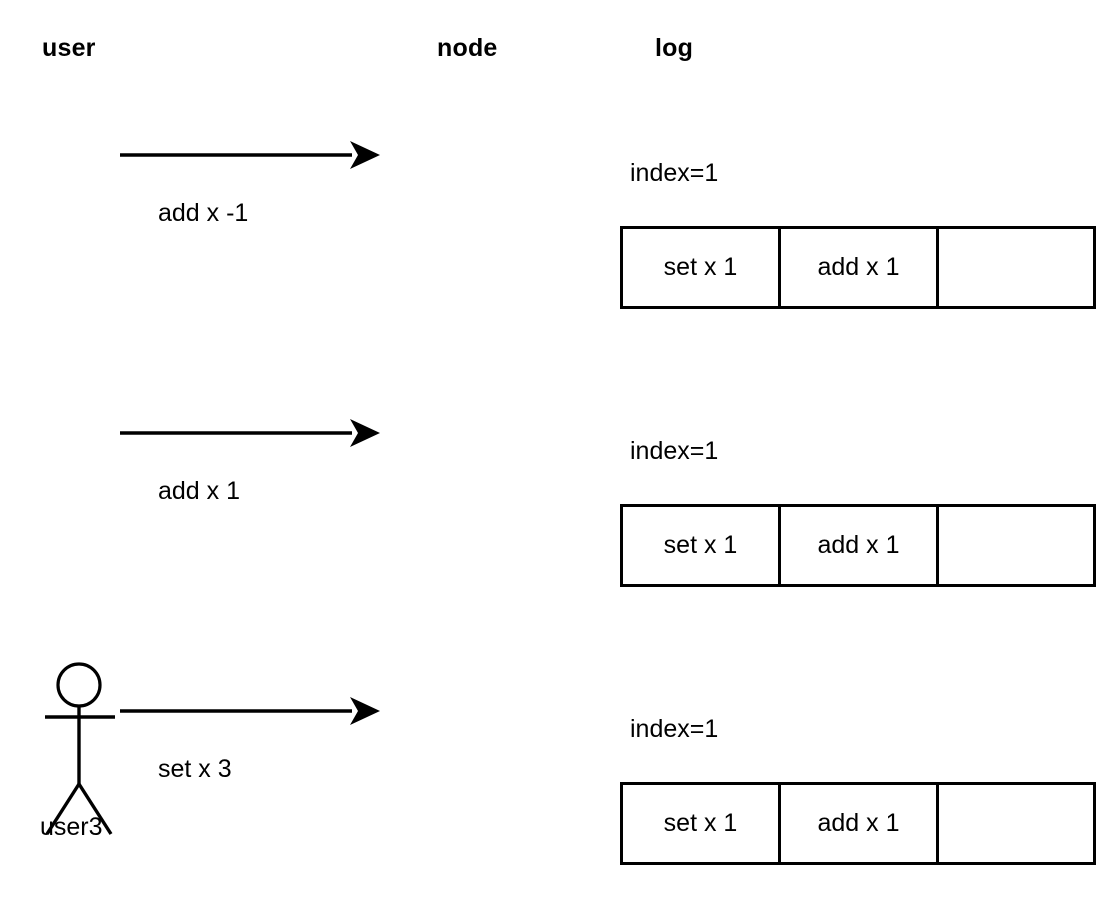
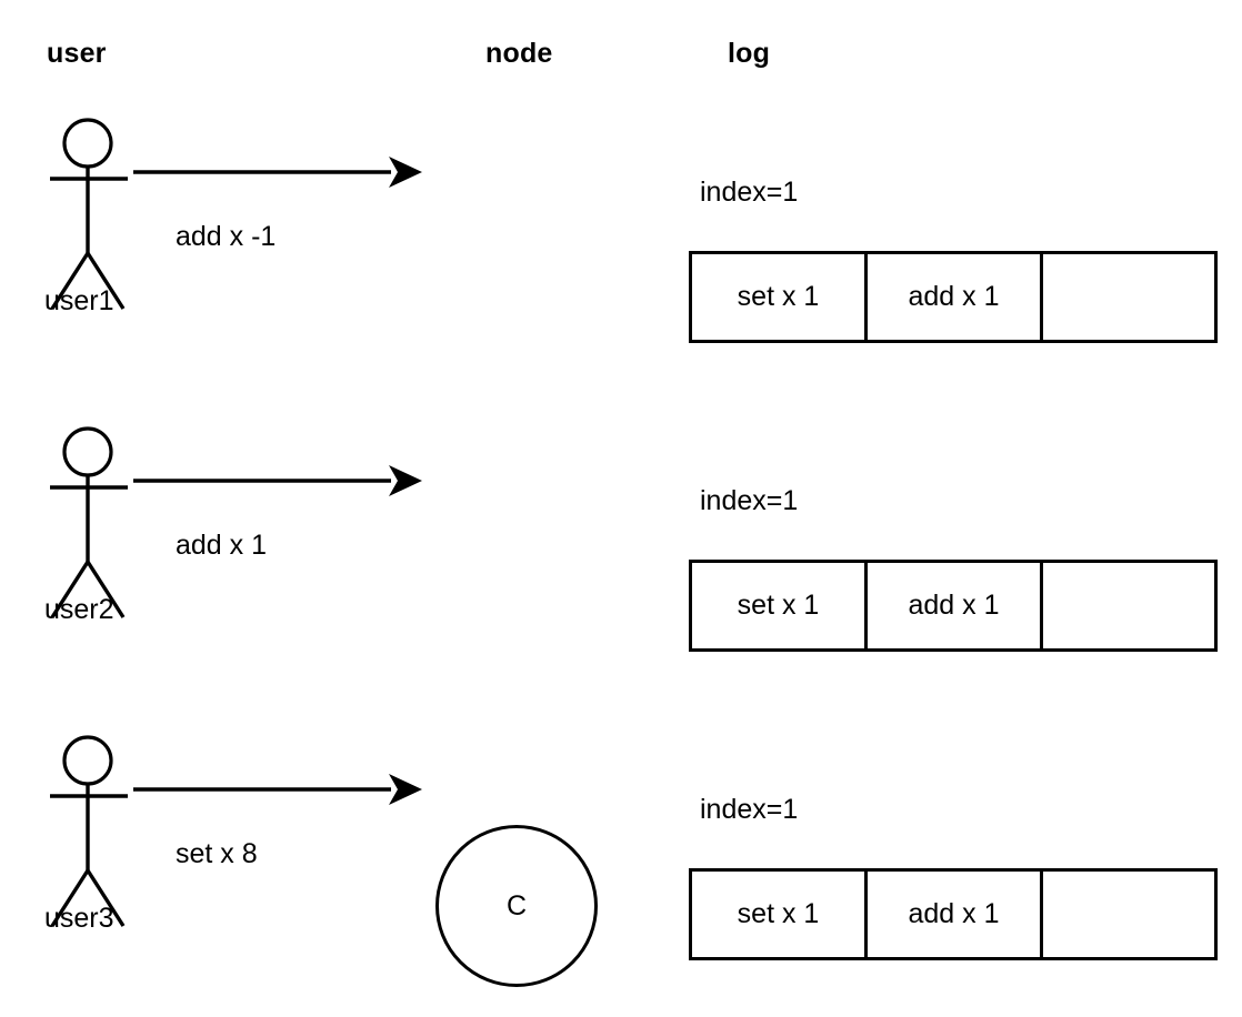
  user
  node
  log
+ user1
  add x -1
  index=1
  set x 1
  add x 1
+ user2
  add x 1
  index=1
  set x 1
  add x 1
  user3
- set x 3
+ set x 8
+ C
  index=1
  set x 1
  add x 1
